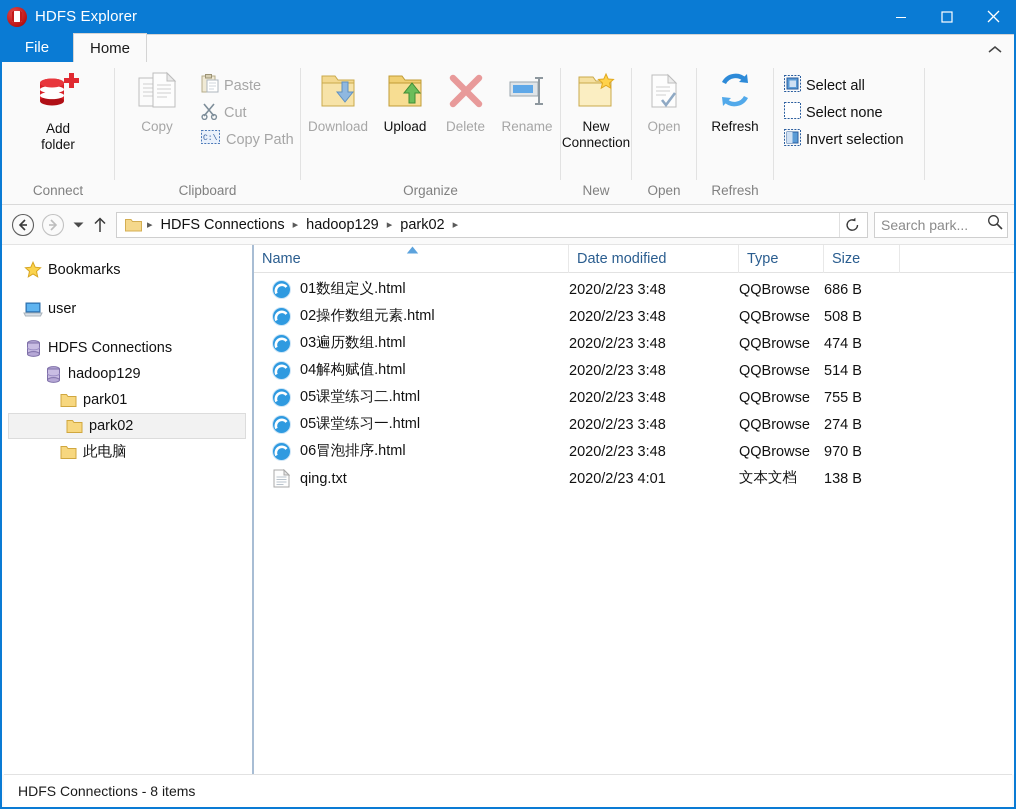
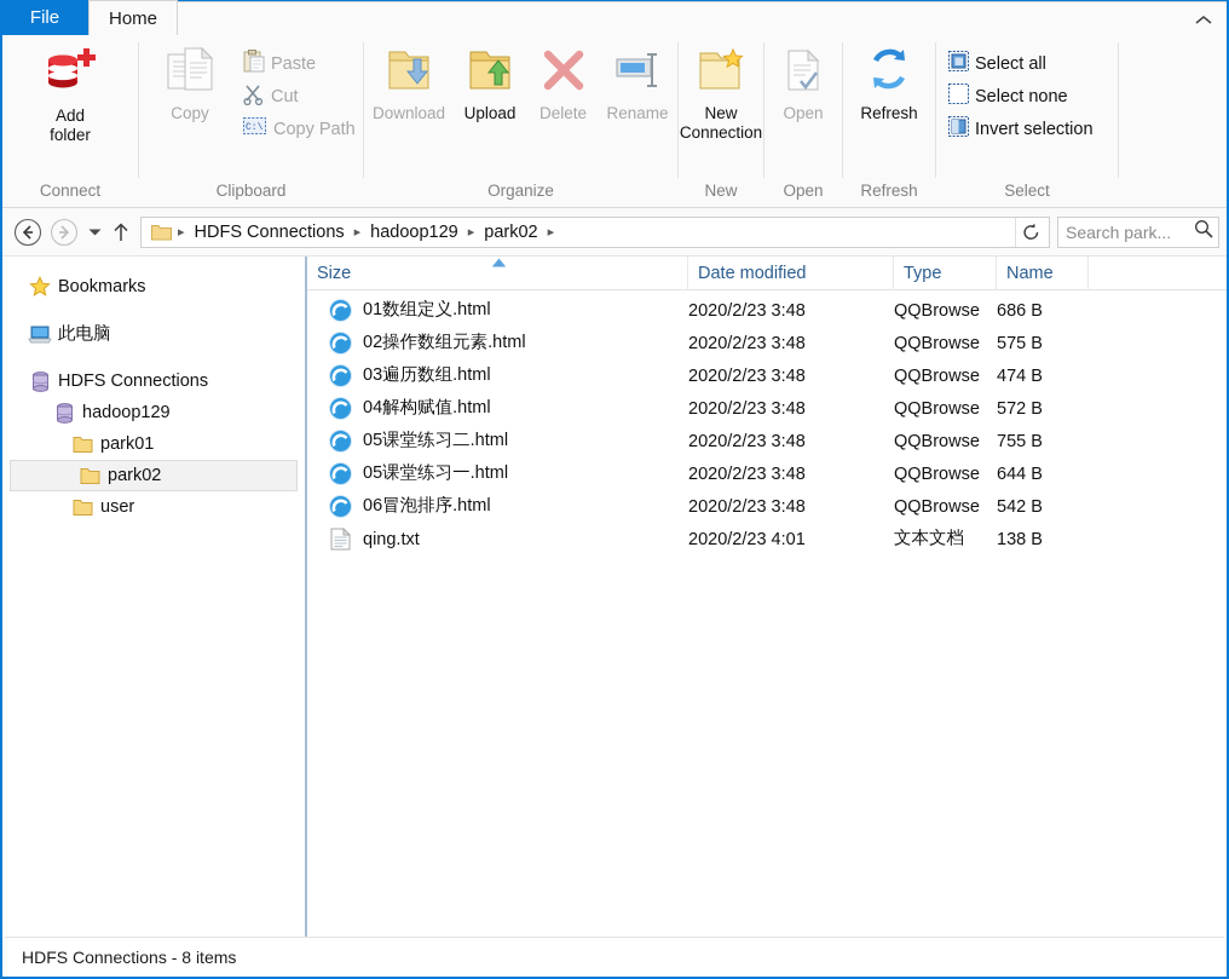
- HDFS Explorer
  File
  Home
  Add
  folder
  Connect
  Copy
  Paste
  Cut
  C:\
  Copy Path
  Clipboard
  Download
  Upload
  Delete
  Rename
  Organize
  New
  Connection
  New
  Open
  Open
  Refresh
  Refresh
  Select all
  Select none
  Invert selection
+ Select
  ▸
  HDFS Connections
  ▸
  hadoop129
  ▸
  park02
  ▸
  Search park...
  Bookmarks
- user
+ 此电脑
  HDFS Connections
  hadoop129
  park01
  park02
- 此电脑
+ user
- Name
+ Size
  Date modified
  Type
- Size
+ Name
  01数组定义.html
  2020/2/23 3:48
  QQBrowse
  686 B
  02操作数组元素.html
  2020/2/23 3:48
  QQBrowse
- 508 B
+ 575 B
  03遍历数组.html
  2020/2/23 3:48
  QQBrowse
  474 B
  04解构赋值.html
  2020/2/23 3:48
  QQBrowse
- 514 B
+ 572 B
  05课堂练习二.html
  2020/2/23 3:48
  QQBrowse
  755 B
  05课堂练习一.html
  2020/2/23 3:48
  QQBrowse
- 274 B
+ 644 B
  06冒泡排序.html
  2020/2/23 3:48
  QQBrowse
- 970 B
+ 542 B
  qing.txt
  2020/2/23 4:01
  文本文档
  138 B
  HDFS Connections - 8 items
